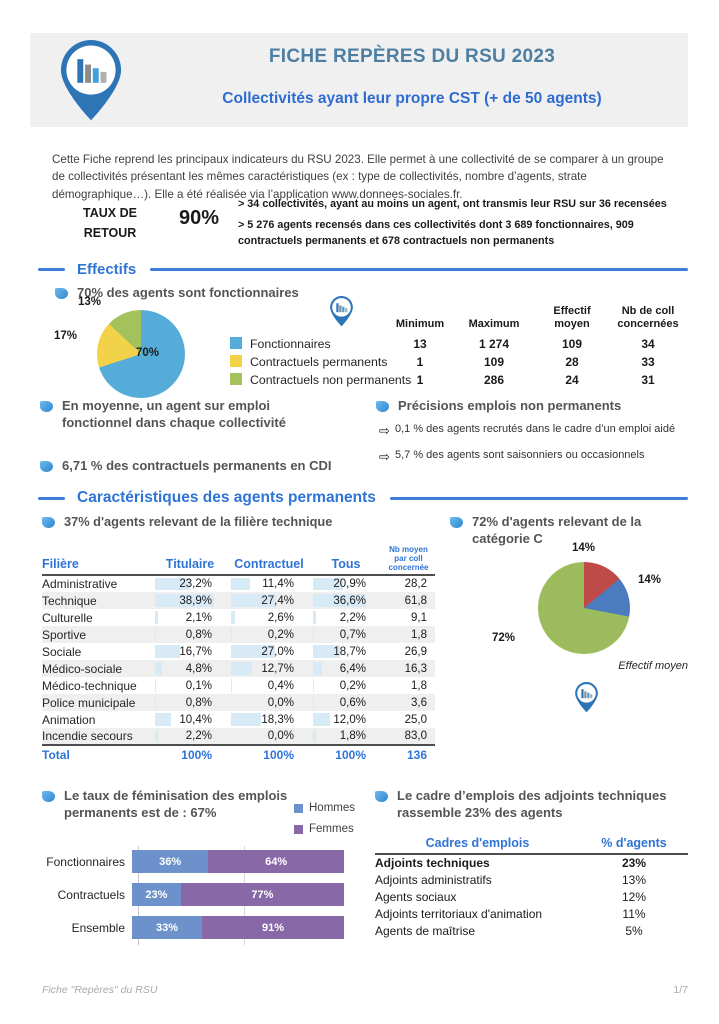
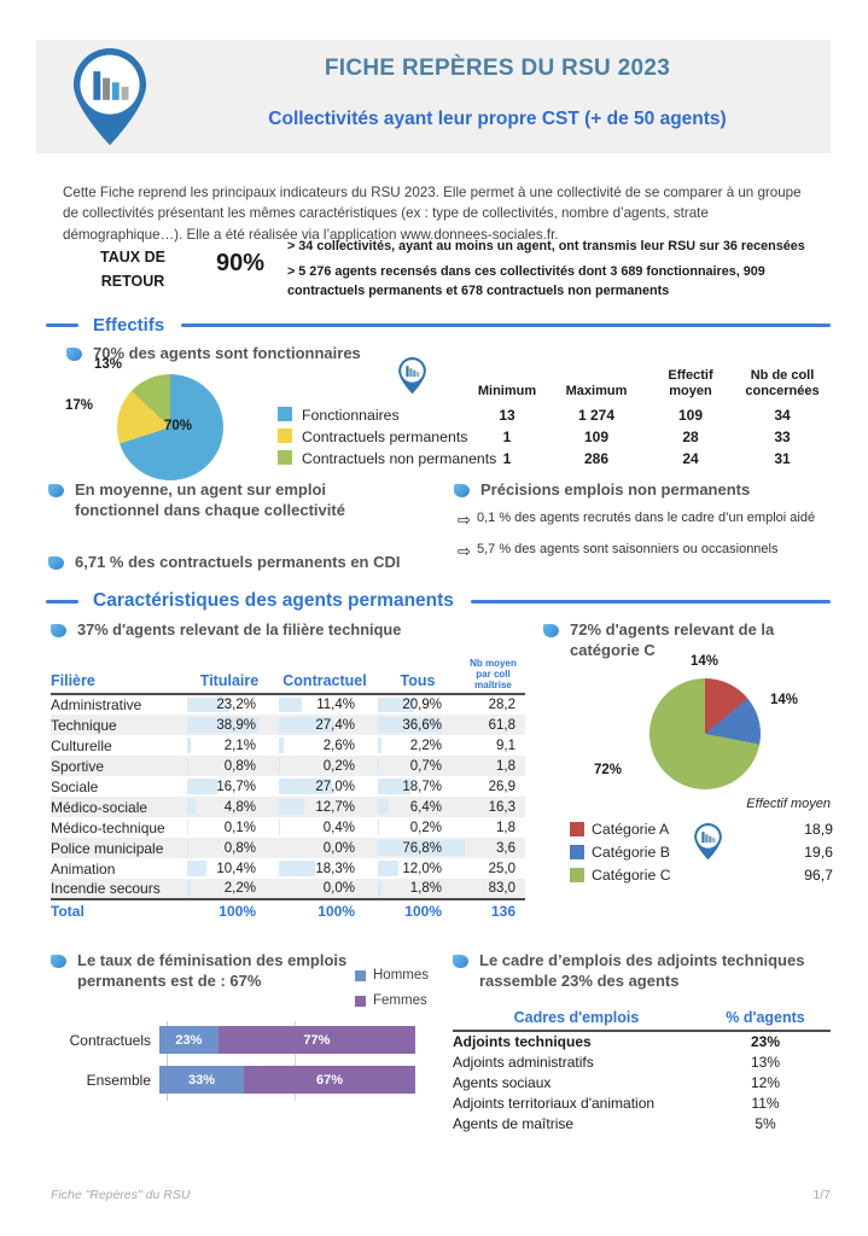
  FICHE REPÈRES DU RSU 2023
  Collectivités ayant leur propre CST (+ de 50 agents)
  Cette Fiche reprend les principaux indicateurs du RSU 2023. Elle permet à une collectivité de se comparer à un groupe de collectivités présentant les mêmes caractéristiques (ex : type de collectivités, nombre d’agents, strate démographique…). Elle a été réalisée via l’application www.donnees-sociales.fr.
  TAUX DE RETOUR
  90%
  > 34 collectivités, ayant au moins un agent, ont transmis leur RSU sur 36 recensées
  > 5 276 agents recensés dans ces collectivités dont 3 689 fonctionnaires, 909 contractuels permanents et 678 contractuels non permanents
  Effectifs
  70% des agents sont fonctionnaires
  70%
  17%
  13%
  	Minimum	Maximum	Effectif moyen	Nb de coll concernées
  Fonctionnaires	13	1 274	109	34
  Contractuels permanents	1	109	28	33
  Contractuels non permanents	1	286	24	31
  En moyenne, un agent sur emploi fonctionnel dans chaque collectivité
  6,71 % des contractuels permanents en CDI
  Précisions emplois non permanents
  ⇨
  0,1 % des agents recrutés dans le cadre d’un emploi aidé
  ⇨
  5,7 % des agents sont saisonniers ou occasionnels
  Caractéristiques des agents permanents
  37% d'agents relevant de la filière technique
- Filière	Titulaire	Contractuel	Tous	Nb moyen par coll concernée
+ Filière	Titulaire	Contractuel	Tous	Nb moyen par coll maîtrise
  Administrative	23,2%	11,4%	20,9%	28,2
  Technique	38,9%	27,4%	36,6%	61,8
  Culturelle	2,1%	2,6%	2,2%	9,1
  Sportive	0,8%	0,2%	0,7%	1,8
  Sociale	16,7%	27,0%	18,7%	26,9
  Médico-sociale	4,8%	12,7%	6,4%	16,3
  Médico-technique	0,1%	0,4%	0,2%	1,8
- Police municipale	0,8%	0,0%	0,6%	3,6
+ Police municipale	0,8%	0,0%	76,8%	3,6
  Animation	10,4%	18,3%	12,0%	25,0
  Incendie secours	2,2%	0,0%	1,8%	83,0
  Total	100%	100%	100%	136
  72% d'agents relevant de la catégorie C
  14%
  14%
  72%
  Effectif moyen
+ Catégorie A
+ 18,9
+ Catégorie B
+ 19,6
+ Catégorie C
+ 96,7
  Le taux de féminisation des emplois permanents est de : 67%
  Hommes
  Femmes
- Fonctionnaires
- 36%
- 64%
  Contractuels
  23%
  77%
  Ensemble
  33%
- 91%
+ 67%
  Le cadre d’emplois des adjoints techniques rassemble 23% des agents
  Cadres d'emplois	% d'agents
  Adjoints techniques	23%
  Adjoints administratifs	13%
  Agents sociaux	12%
  Adjoints territoriaux d'animation	11%
  Agents de maîtrise	5%
  Fiche "Repères" du RSU
  1/7
